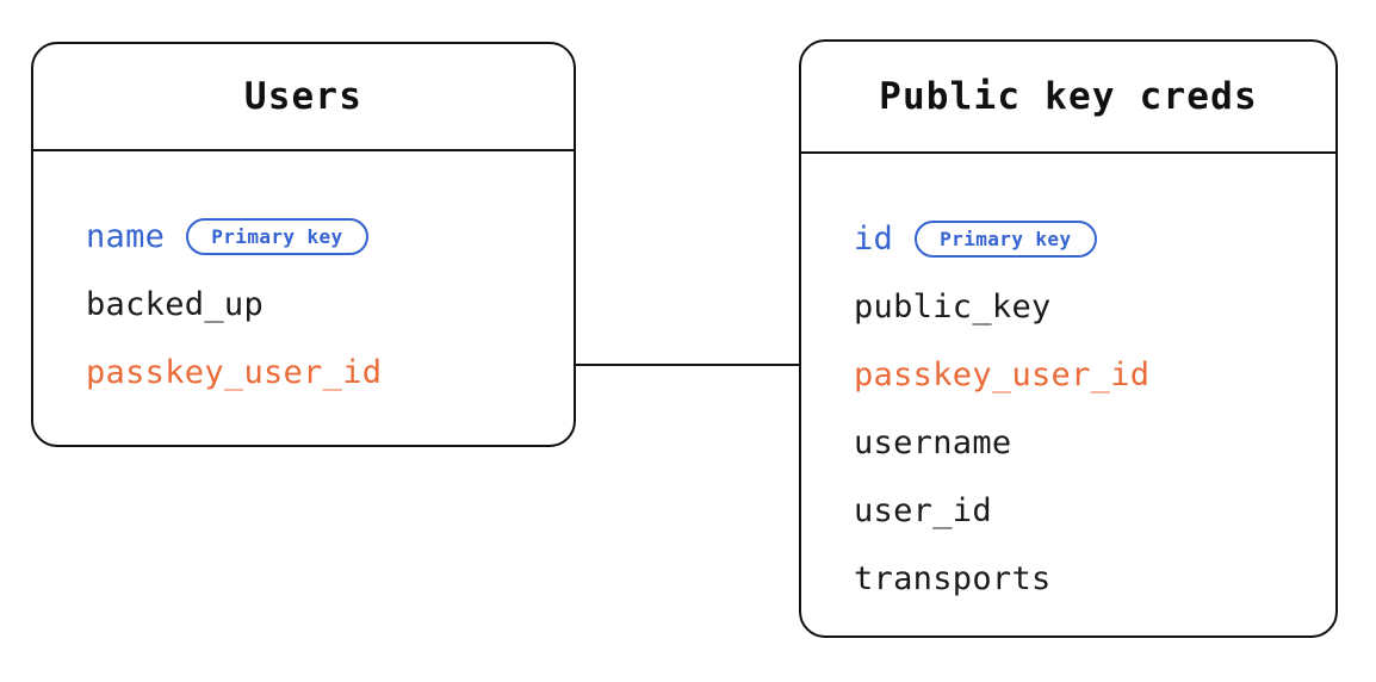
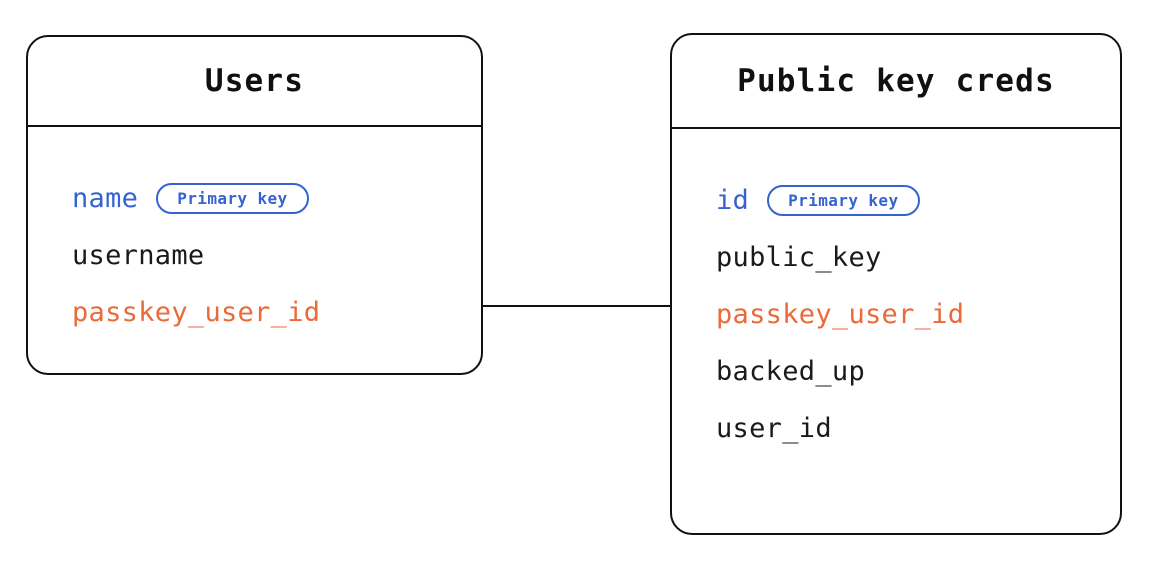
  Users
  name
  Primary key
- backed_up
+ username
  passkey_user_id
  Public key creds
  id
  Primary key
  public_key
  passkey_user_id
- username
+ backed_up
  user_id
- transports
